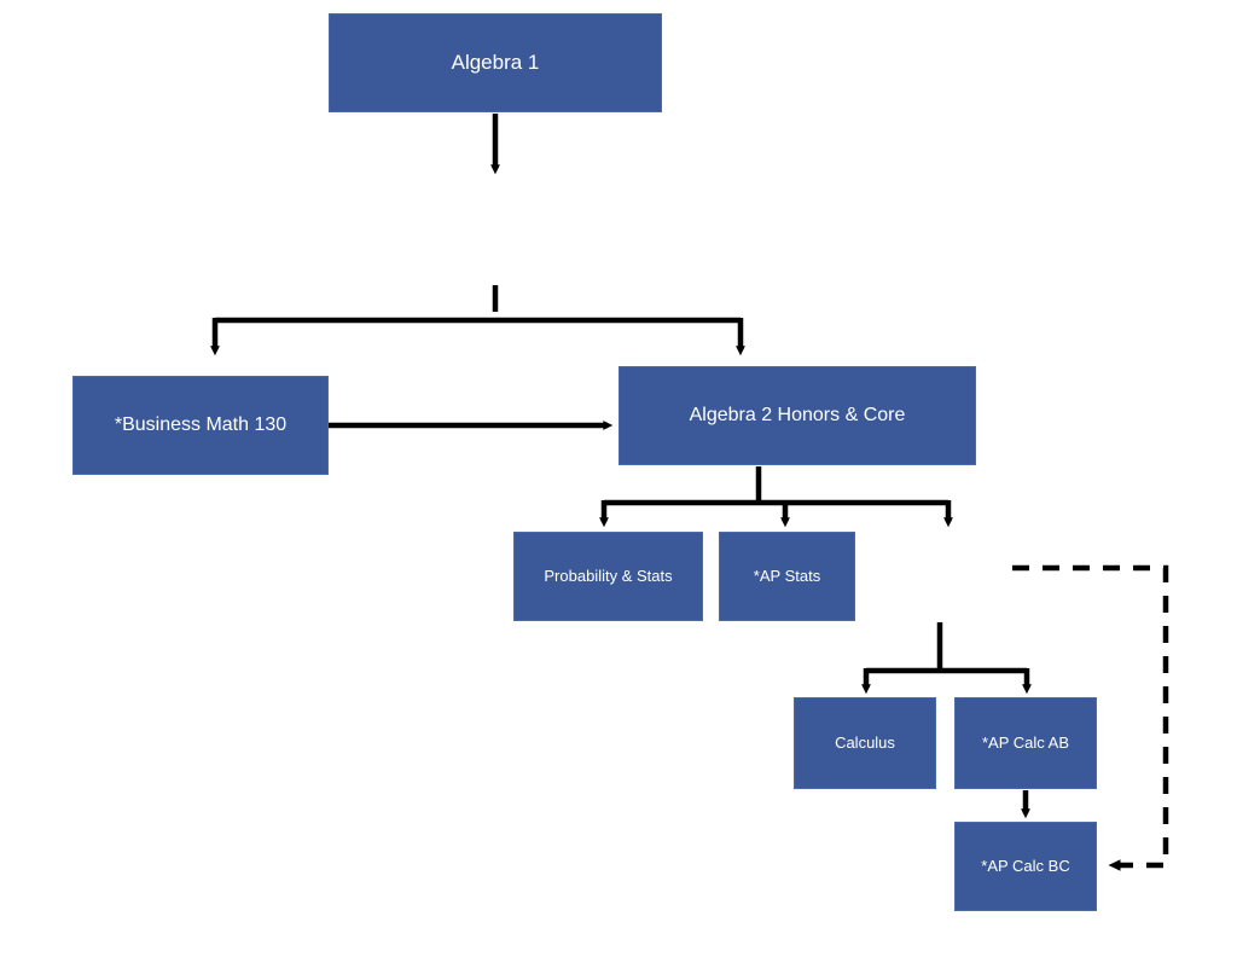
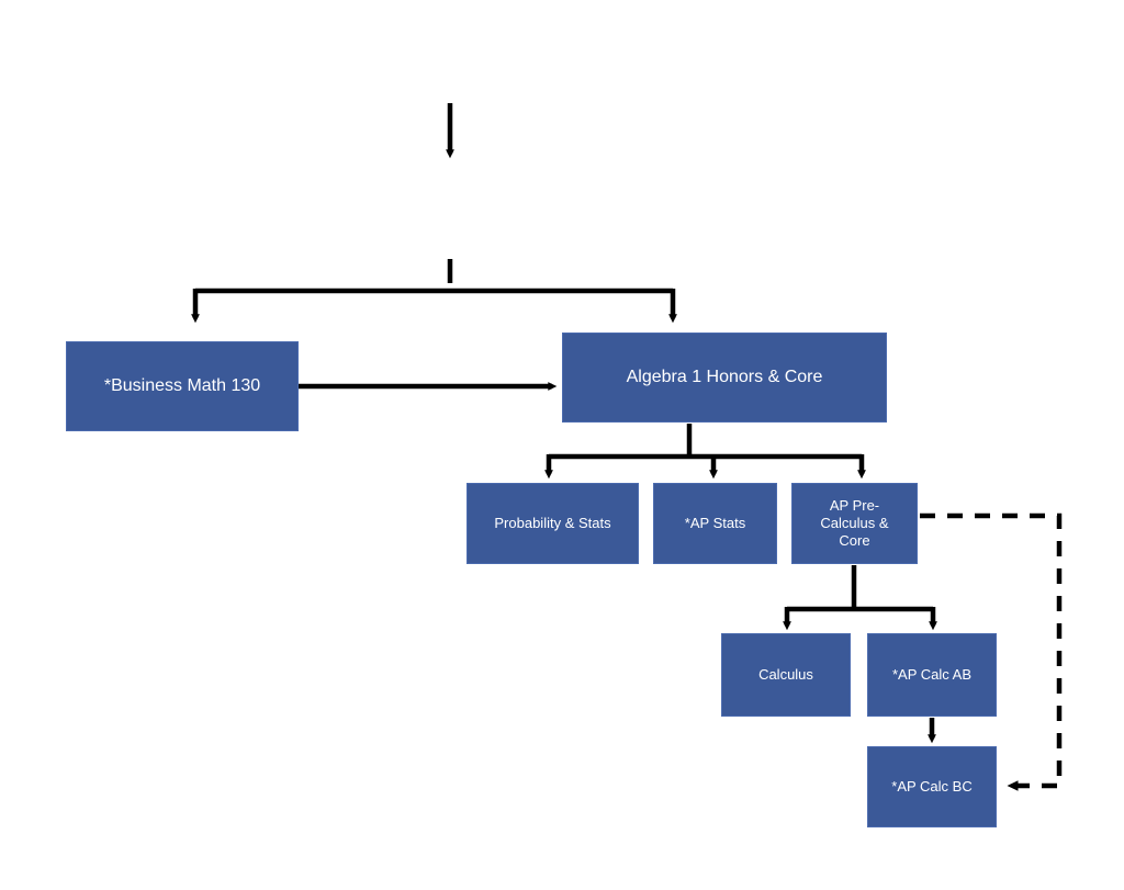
- Algebra 1
  *Business Math 130
- Algebra 2 Honors & Core
+ Algebra 1 Honors & Core
  Probability & Stats
  *AP Stats
+ AP Pre-
+ Calculus &
+ Core
  Calculus
  *AP Calc AB
  *AP Calc BC
